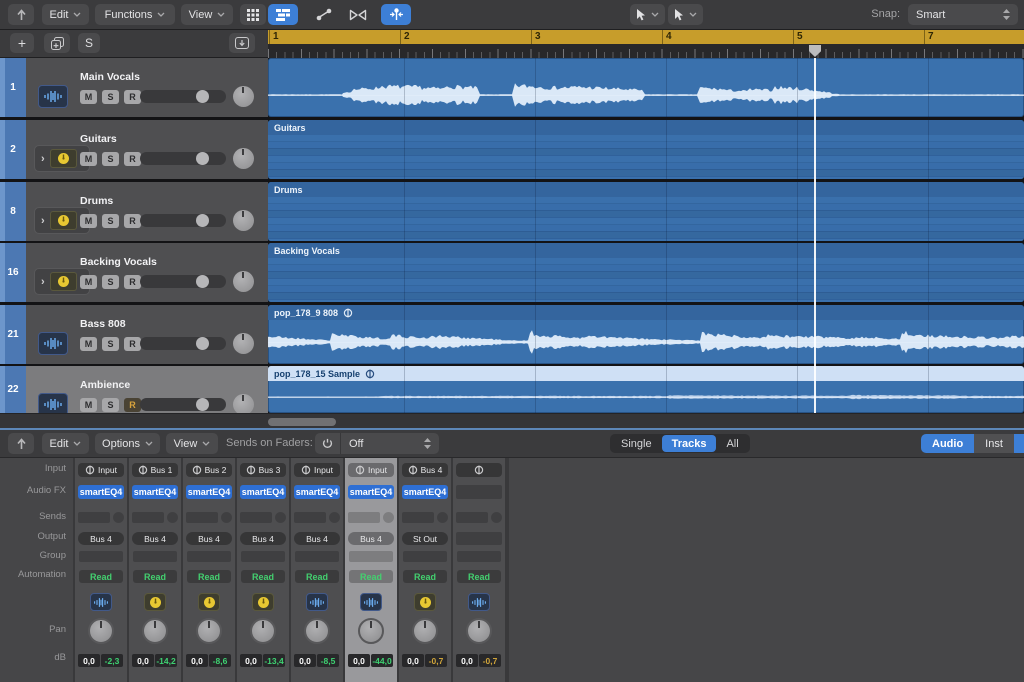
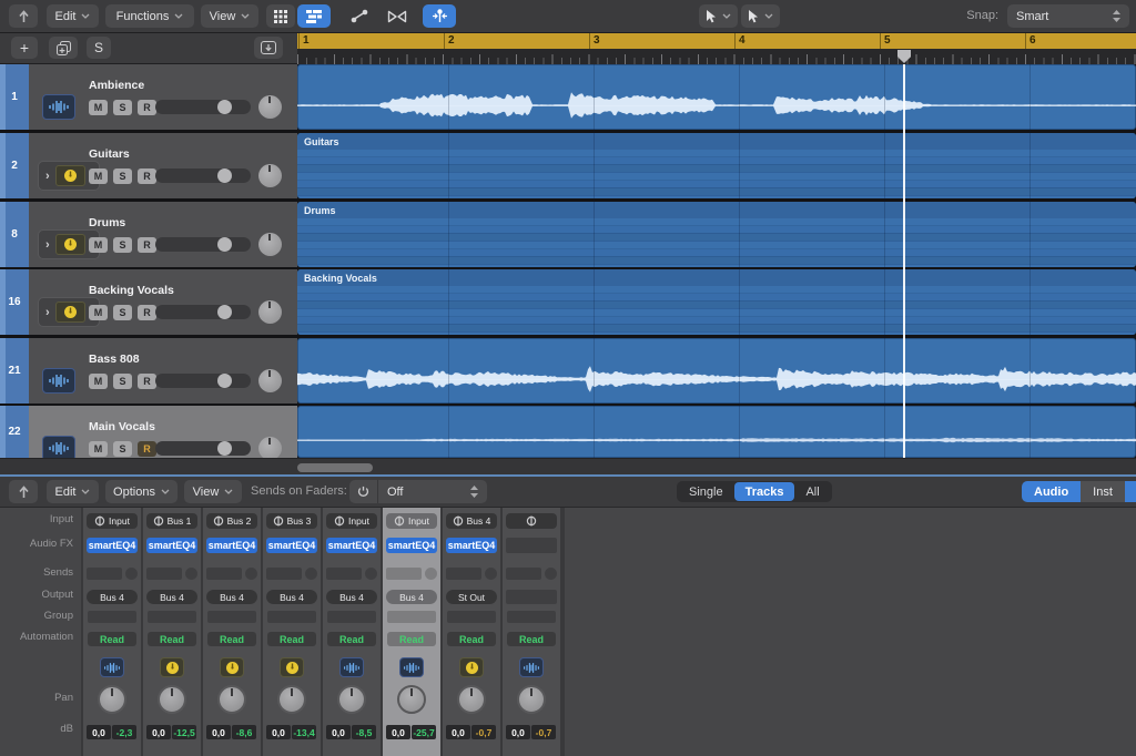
  Edit
  Functions
  View
  Snap:
  Smart
  +
  S
  1
  2
  3
  4
  5
- 7
+ 6
  1
- Main Vocals
+ Ambience
  M
  S
  R
  2
  ›
  Guitars
  M
  S
  R
  8
  ›
  Drums
  M
  S
  R
  16
  ›
  Backing Vocals
  M
  S
  R
  21
  Bass 808
  M
  S
  R
  22
- Ambience
+ Main Vocals
  M
  S
  R
  Guitars
  Drums
  Backing Vocals
- pop_178_9 808
- pop_178_15 Sample
  Edit
  Options
  View
  Sends on Faders:
  Off
  Single
  Tracks
  All
  Audio
  Inst
  Input
  Audio FX
  Sends
  Output
  Group
  Automation
  Pan
  dB
  Input
  smartEQ4
  Bus 4
  Read
  0,0
  -2,3
  Bus 1
  smartEQ4
  Bus 4
  Read
  0,0
- -14,2
+ -12,5
  Bus 2
  smartEQ4
  Bus 4
  Read
  0,0
  -8,6
  Bus 3
  smartEQ4
  Bus 4
  Read
  0,0
  -13,4
  Input
  smartEQ4
  Bus 4
  Read
  0,0
  -8,5
  Input
  smartEQ4
  Bus 4
  Read
  0,0
- -44,0
+ -25,7
  Bus 4
  smartEQ4
  St Out
  Read
  0,0
  -0,7
  Read
  0,0
  -0,7
